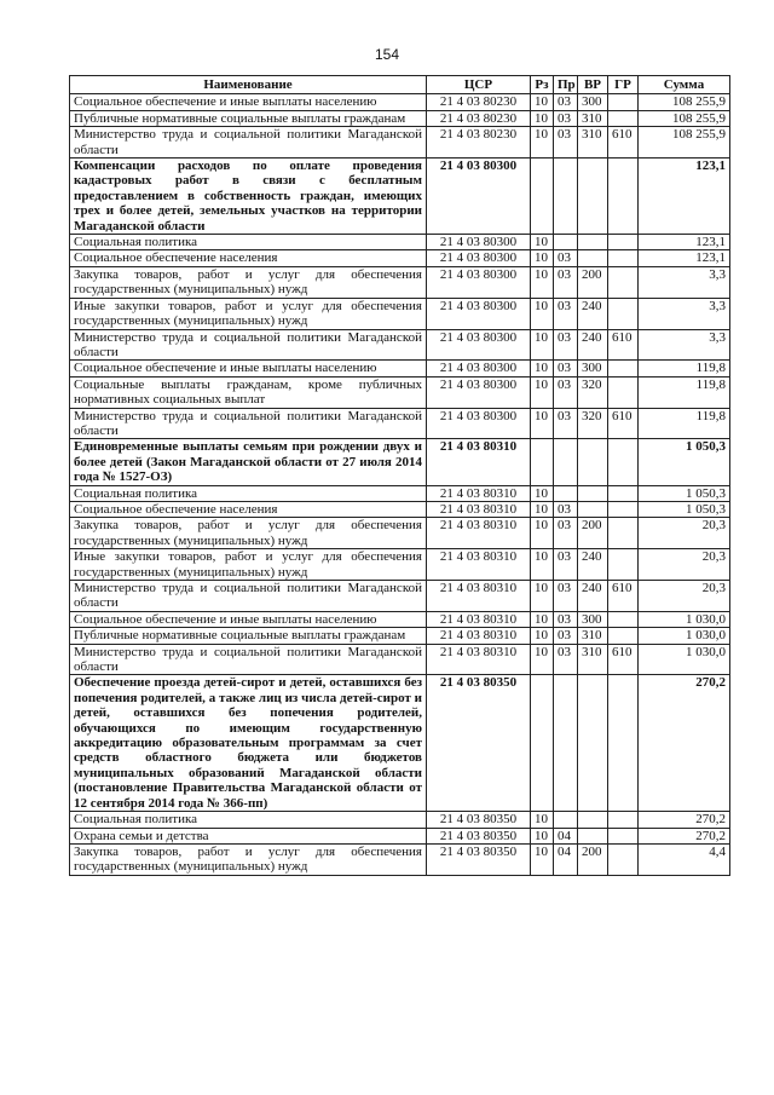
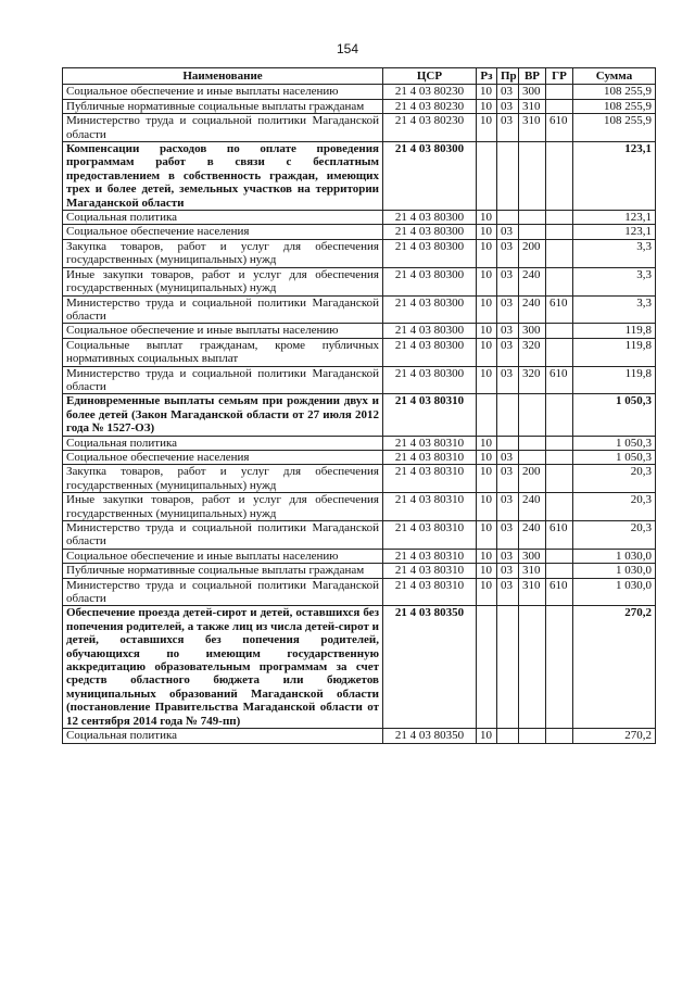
  154
  Наименование	ЦСР	Рз	Пр	ВР	ГР	Сумма
  Социальное обеспечение и иные выплаты населению	21 4 03 80230	10	03	300		108 255,9
  Публичные нормативные социальные выплаты гражданам	21 4 03 80230	10	03	310		108 255,9
  Министерство труда и социальной политики Магаданской области	21 4 03 80230	10	03	310	610	108 255,9
- Компенсации расходов по оплате проведения кадастровых работ в связи с бесплатным предоставлением в собственность граждан, имеющих трех и более детей, земельных участков на территории Магаданской области	21 4 03 80300					123,1
+ Компенсации расходов по оплате проведения программам работ в связи с бесплатным предоставлением в собственность граждан, имеющих трех и более детей, земельных участков на территории Магаданской области	21 4 03 80300					123,1
  Социальная политика	21 4 03 80300	10				123,1
  Социальное обеспечение населения	21 4 03 80300	10	03			123,1
  Закупка товаров, работ и услуг для обеспечения государственных (муниципальных) нужд	21 4 03 80300	10	03	200		3,3
  Иные закупки товаров, работ и услуг для обеспечения государственных (муниципальных) нужд	21 4 03 80300	10	03	240		3,3
  Министерство труда и социальной политики Магаданской области	21 4 03 80300	10	03	240	610	3,3
  Социальное обеспечение и иные выплаты населению	21 4 03 80300	10	03	300		119,8
- Социальные выплаты гражданам, кроме публичных нормативных социальных выплат	21 4 03 80300	10	03	320		119,8
+ Социальные выплат гражданам, кроме публичных нормативных социальных выплат	21 4 03 80300	10	03	320		119,8
  Министерство труда и социальной политики Магаданской области	21 4 03 80300	10	03	320	610	119,8
- Единовременные выплаты семьям при рождении двух и более детей (Закон Магаданской области от 27 июля 2014 года № 1527-ОЗ)	21 4 03 80310					1 050,3
+ Единовременные выплаты семьям при рождении двух и более детей (Закон Магаданской области от 27 июля 2012 года № 1527-ОЗ)	21 4 03 80310					1 050,3
  Социальная политика	21 4 03 80310	10				1 050,3
  Социальное обеспечение населения	21 4 03 80310	10	03			1 050,3
  Закупка товаров, работ и услуг для обеспечения государственных (муниципальных) нужд	21 4 03 80310	10	03	200		20,3
  Иные закупки товаров, работ и услуг для обеспечения государственных (муниципальных) нужд	21 4 03 80310	10	03	240		20,3
  Министерство труда и социальной политики Магаданской области	21 4 03 80310	10	03	240	610	20,3
  Социальное обеспечение и иные выплаты населению	21 4 03 80310	10	03	300		1 030,0
  Публичные нормативные социальные выплаты гражданам	21 4 03 80310	10	03	310		1 030,0
  Министерство труда и социальной политики Магаданской области	21 4 03 80310	10	03	310	610	1 030,0
- Обеспечение проезда детей-сирот и детей, оставшихся без попечения родителей, а также лиц из числа детей-сирот и детей, оставшихся без попечения родителей, обучающихся по имеющим государственную аккредитацию образовательным программам за счет средств областного бюджета или бюджетов муниципальных образований Магаданской области (постановление Правительства Магаданской области от 12 сентября 2014 года № 366-пп)	21 4 03 80350					270,2
+ Обеспечение проезда детей-сирот и детей, оставшихся без попечения родителей, а также лиц из числа детей-сирот и детей, оставшихся без попечения родителей, обучающихся по имеющим государственную аккредитацию образовательным программам за счет средств областного бюджета или бюджетов муниципальных образований Магаданской области (постановление Правительства Магаданской области от 12 сентября 2014 года № 749-пп)	21 4 03 80350					270,2
  Социальная политика	21 4 03 80350	10				270,2
- Охрана семьи и детства	21 4 03 80350	10	04			270,2
- Закупка товаров, работ и услуг для обеспечения государственных (муниципальных) нужд	21 4 03 80350	10	04	200		4,4
